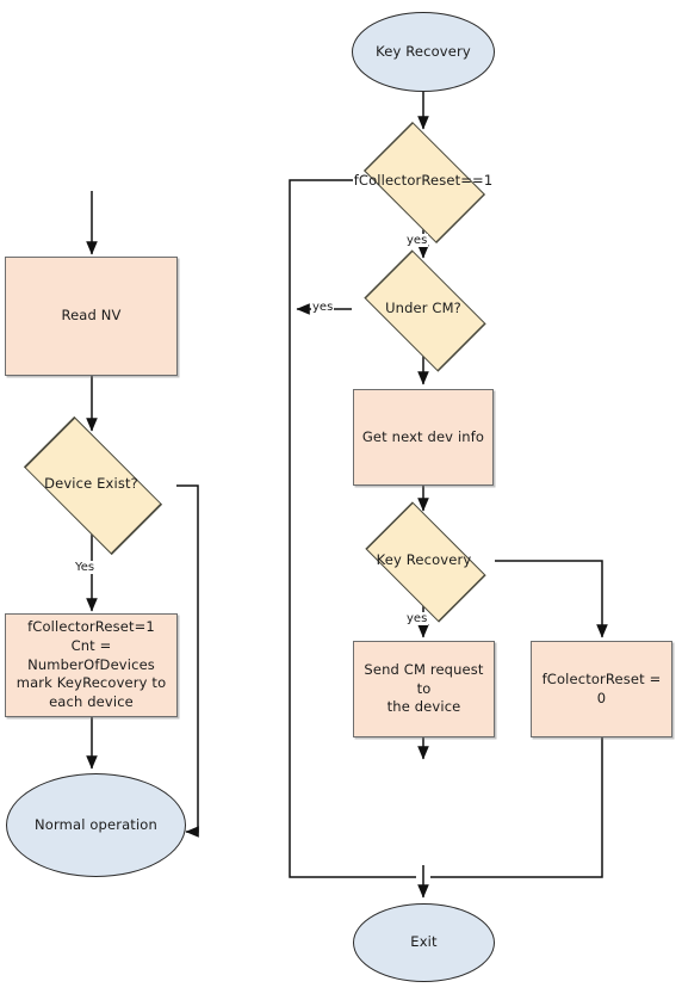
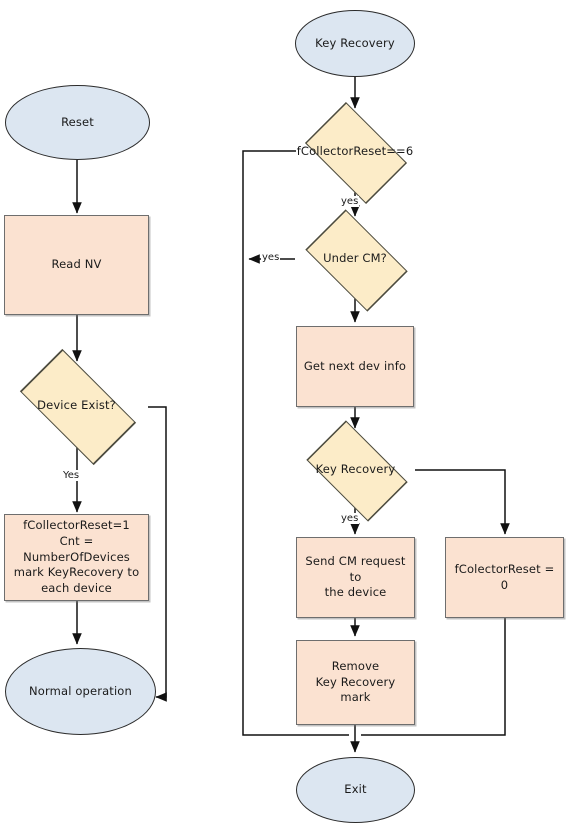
+ Reset
  Read NV
  Device Exist?
  fCollectorReset=1
  Cnt = NumberOfDevices
  mark KeyRecovery to
  each device
  Normal operation
  Key Recovery
- fCollectorReset==1
+ fCollectorReset==6
  Under CM?
  Get next dev info
  Key Recovery
  Send CM request to
  the device
  fColectorReset = 0
+ Remove
+ Key Recovery mark
  Exit
  Yes
  yes
  yes
  yes
